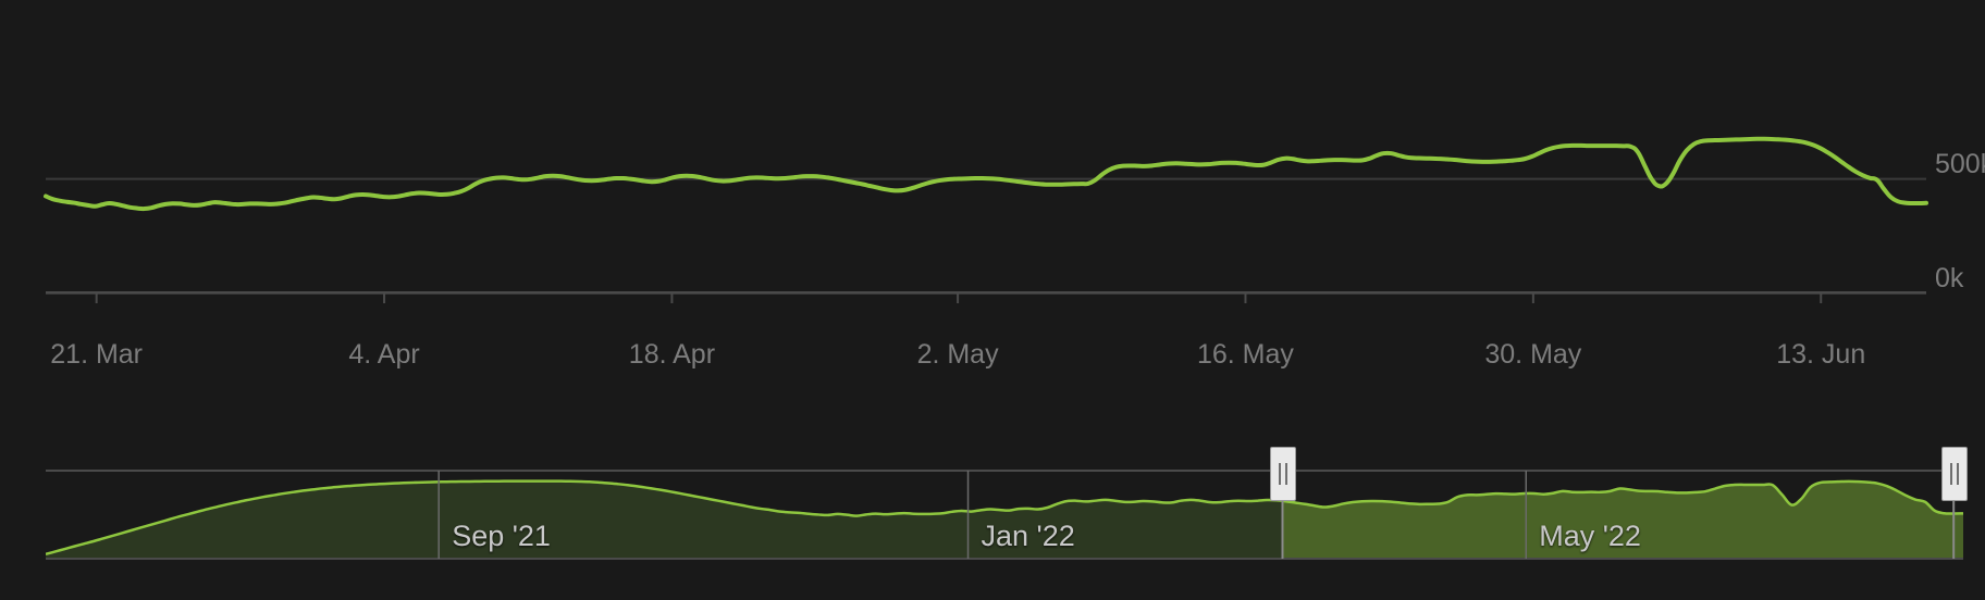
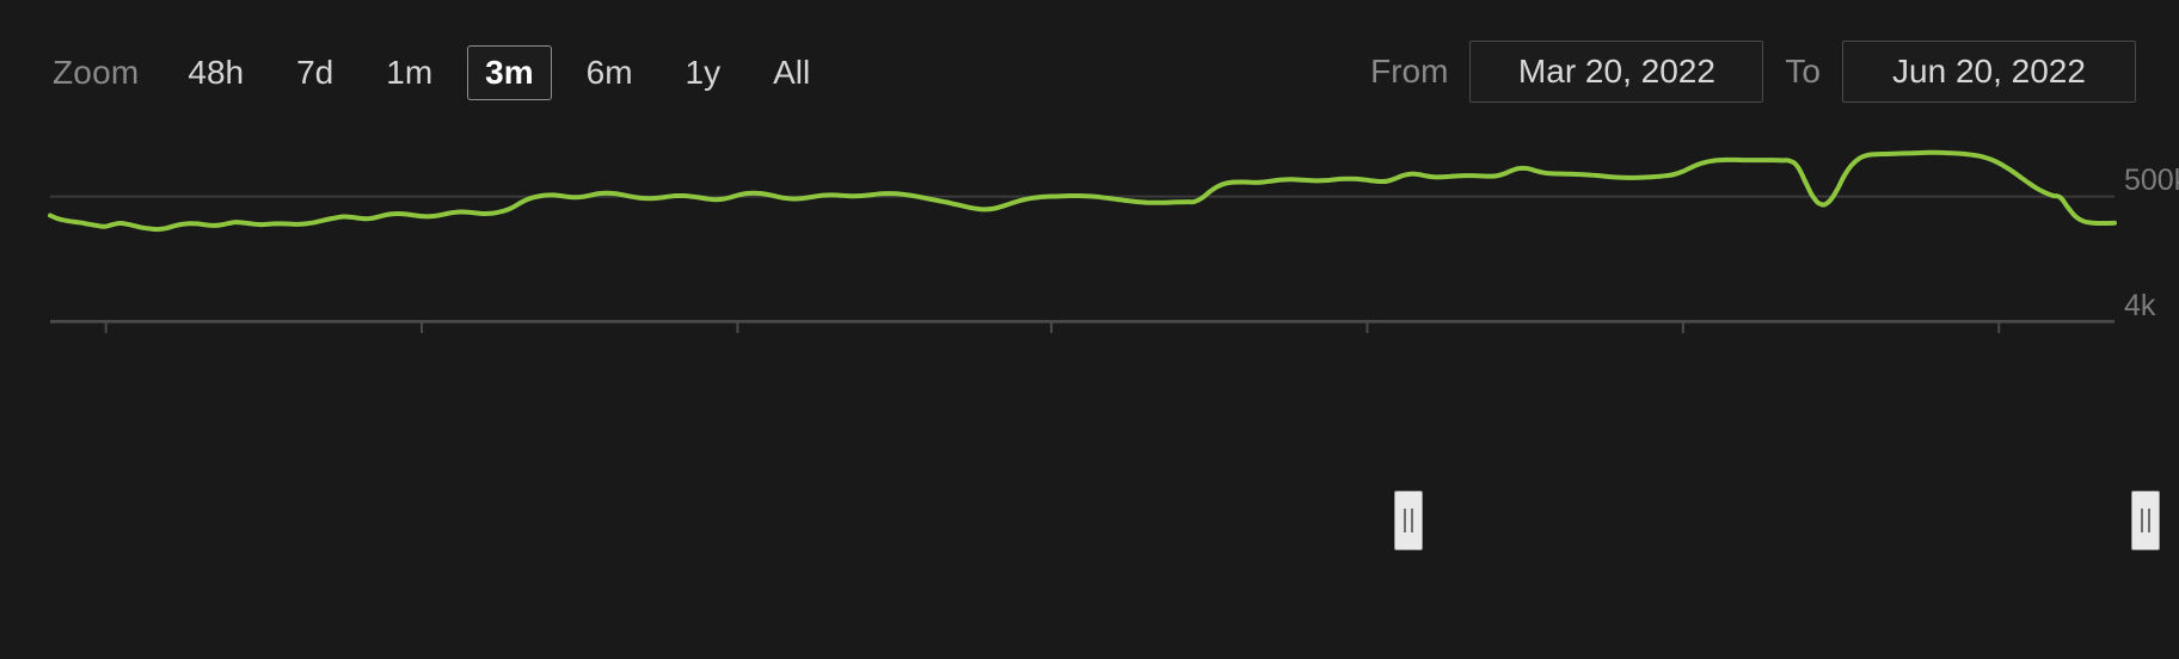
+ Zoom
+ 48h
+ 7d
+ 1m
+ 3m
+ 6m
+ 1y
+ All
+ From
+ Mar 20, 2022
+ To
+ Jun 20, 2022
  500
- 0k
+ 4k
- 21. Mar
- 4. Apr
- 18. Apr
- 2. May
- 16. May
- 30. May
- 13. Jun
- Sep '21
- Jan '22
- May '22
